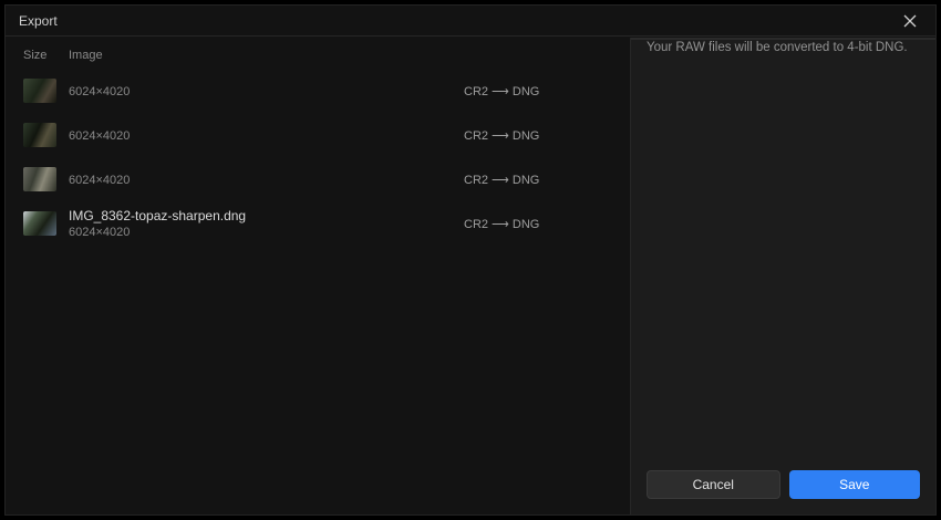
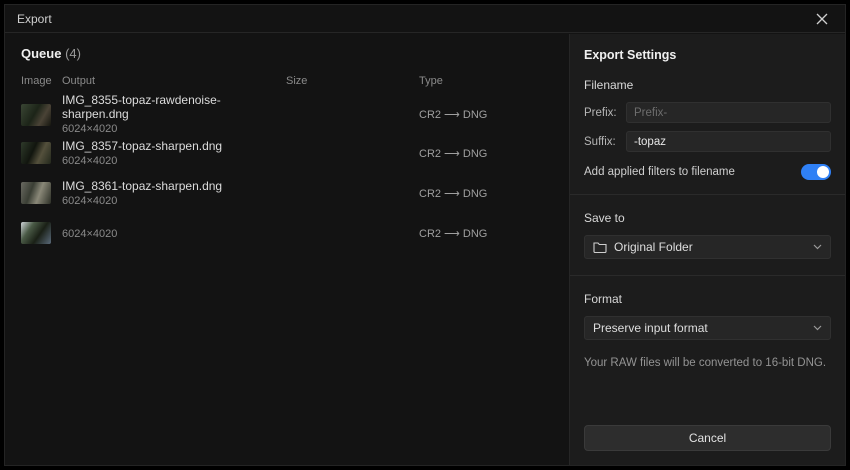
  Export
+ Queue (4)
- Size
+ Image
+ Output
- Image
+ Size
+ Type
+ IMG_8355-topaz-rawdenoise-sharpen.dng
  6024×4020
  CR2 ⟶ DNG
+ IMG_8357-topaz-sharpen.dng
  6024×4020
  CR2 ⟶ DNG
+ IMG_8361-topaz-sharpen.dng
  6024×4020
  CR2 ⟶ DNG
- IMG_8362-topaz-sharpen.dng
  6024×4020
  CR2 ⟶ DNG
+ Export Settings
+ Filename
+ Prefix:
+ Prefix-
+ Suffix:
+ -topaz
+ Add applied filters to filename
+ Save to
+ Original Folder
+ Format
+ Preserve input format
- Your RAW files will be converted to 4-bit DNG.
+ Your RAW files will be converted to 16-bit DNG.
  Cancel
- Save
